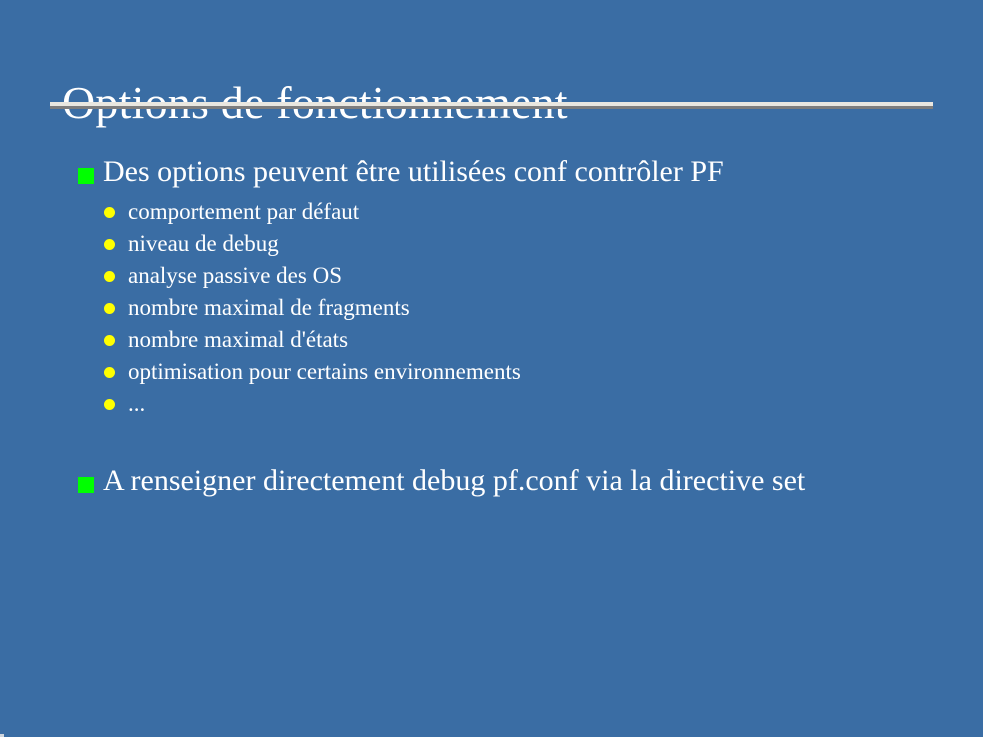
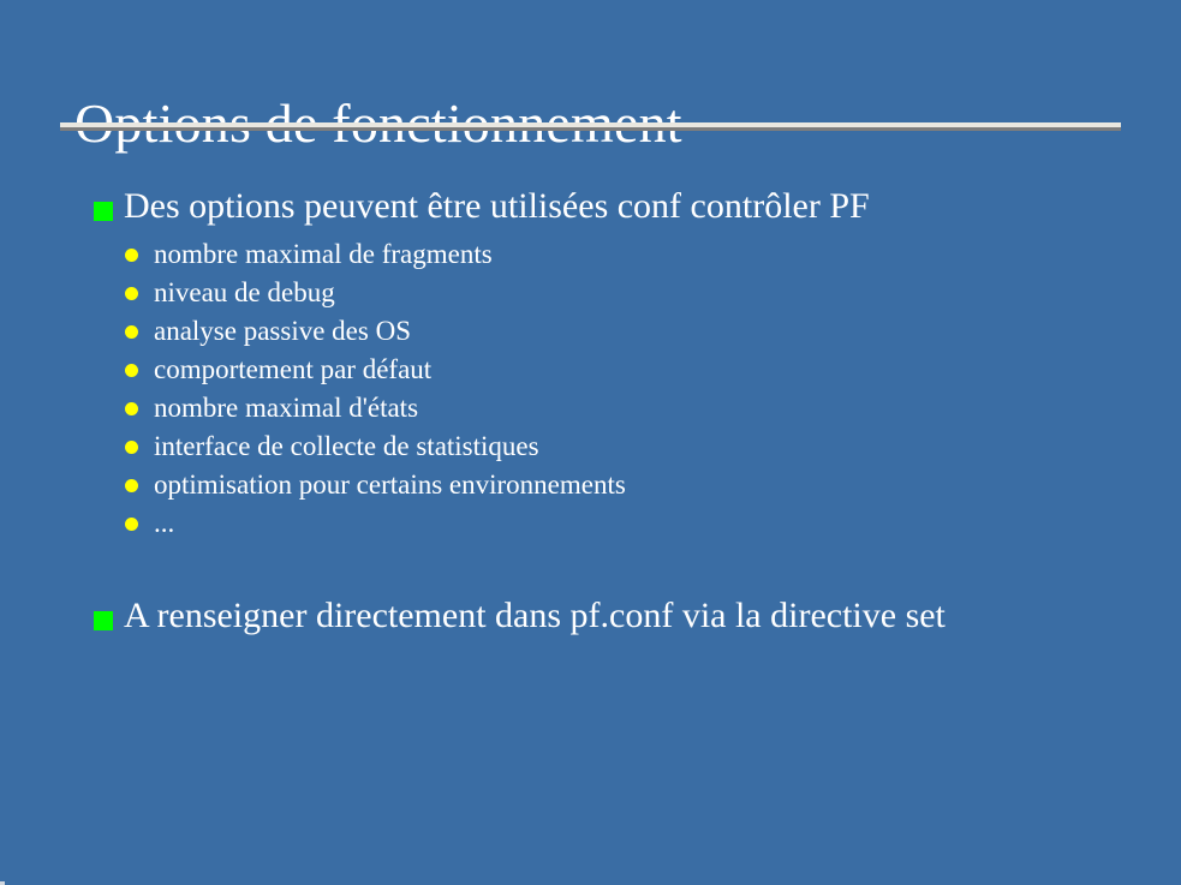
  Des options peuvent être utilisées conf contrôler PF
- comportement par défaut
+ nombre maximal de fragments
  niveau de debug
  analyse passive des OS
- nombre maximal de fragments
+ comportement par défaut
  nombre maximal d'états
+ interface de collecte de statistiques
  optimisation pour certains environnements
  ...
- A renseigner directement debug pf.conf via la directive set
+ A renseigner directement dans pf.conf via la directive set
